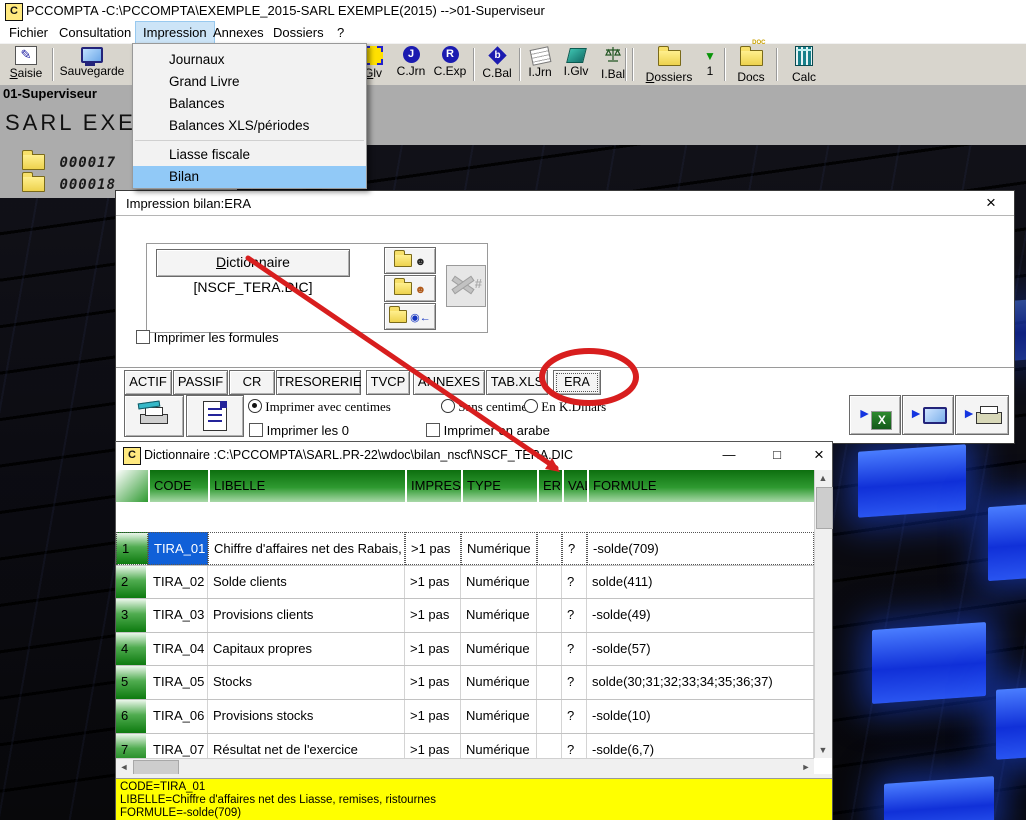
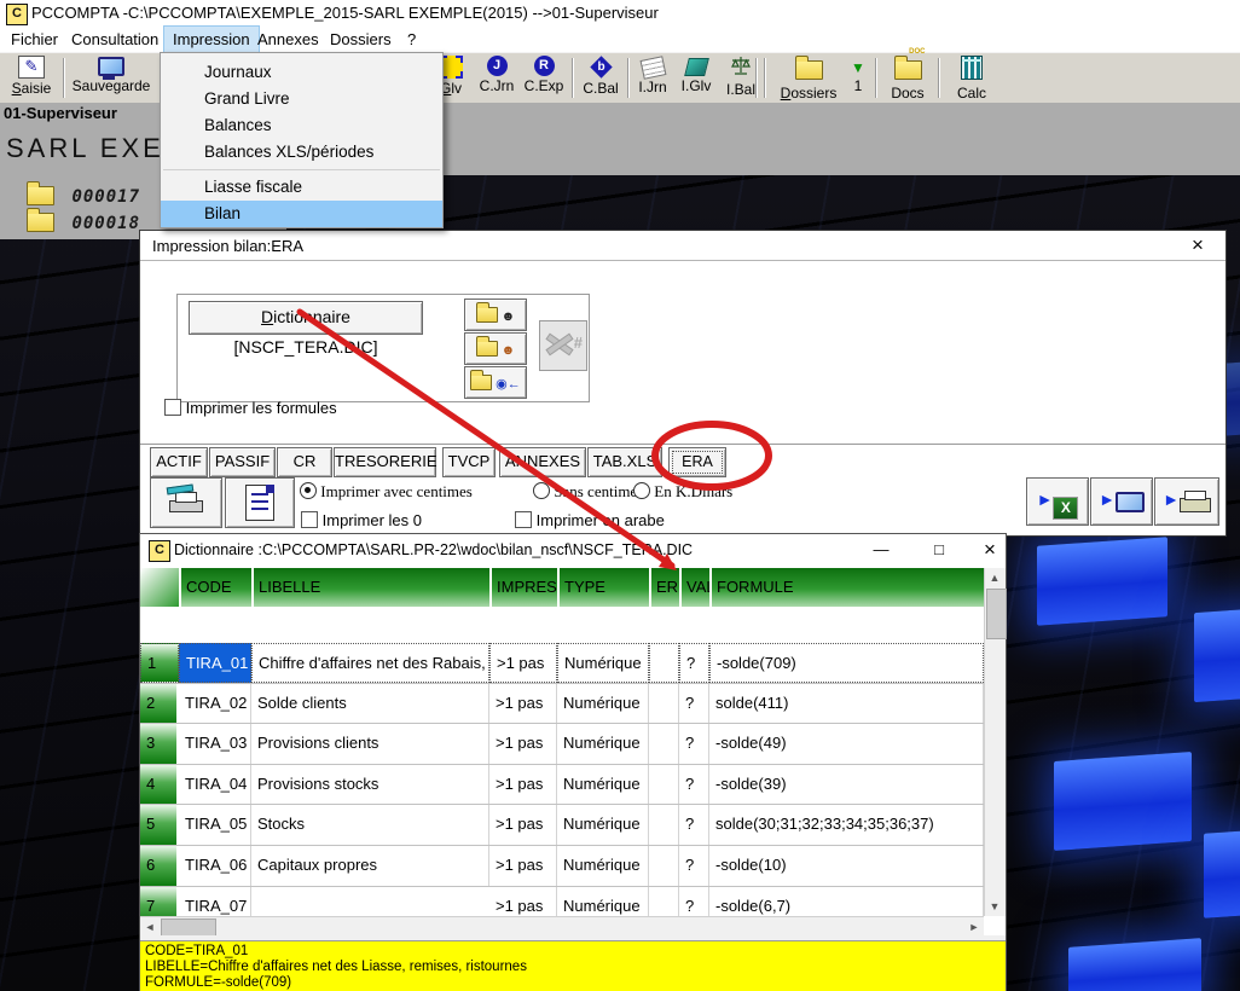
  C
  PCCOMPTA -C:\PCCOMPTA\EXEMPLE_2015-SARL EXEMPLE(2015) -->01-Superviseur
  Fichier
  Consultation
  Impression
  Annexes
  Dossiers
  ?
  ✎
  Saisie
  Sauvegarde
  Glv
  J
  C.Jrn
  R
  C.Exp
  C.Bal
  I.Jrn
  I.Glv
  I.Bal
  Dossiers
  ▼
  1
  Docs
  Calc
  01-Superviseur
  000017
  000018
  Journaux
  Grand Livre
  Balances
  Balances XLS/périodes
  Liasse fiscale
  Bilan
  Impression bilan:ERA
  ×
  Dictionaire [NSCF_TERA.IC]
  ☻
  ☻
  ◉←
  #
  Imprimer les formules
  ACTIF
  PASSIF
  CR
  TRESORERIE
  TVCP
  ANEXES
  TAB.XLS
  ERA
  Imprimer avec centimes
  En K.Dinars
  Imprimer les 0
  Imprimern arabe
  ► X
  ►
  ►
  C
  Dictionnaire :C:\PCCOMPTA\SARL.PR-22\wdoc\bilan_nscf\NSCF_TEA.DIC
  —
  □
  ×
  CODE
  LIBELLE
  IMPRES
  TYPE
  FORMULE
  1
  TIRA_01
  Chiffre d'affaires net des Rabais,
  >1 pas
  Numérique
  ?
  -solde(709)
  2
  TIRA_02
  Solde clients
  >1 pas
  Numérique
  ?
  solde(411)
  3
  TIRA_03
  Provisions clients
  >1 pas
  Numérique
  ?
  -solde(49)
  4
  TIRA_04
- Capitaux propres
+ Provisions stocks
  >1 pas
  Numérique
  ?
- -solde(57)
+ -solde(39)
  5
  TIRA_05
  Stocks
  >1 pas
  Numérique
  ?
  solde(30;31;32;33;34;35;36;37)
  6
  TIRA_06
- Provisions stocks
+ Capitaux propres
  >1 pas
  Numérique
  ?
  -solde(10)
  7
  TIRA_07
- Résultat net de l'exercice
  >1 pas
  Numérique
  ?
  -solde(6,7)
  ▲
  ▼
  ◄
  ►
  CODE=TIRA_01
  LIBELLE=Chiffre d'affaires net des Liasse, remises, ristournes
  FORMULE=-solde(709)
